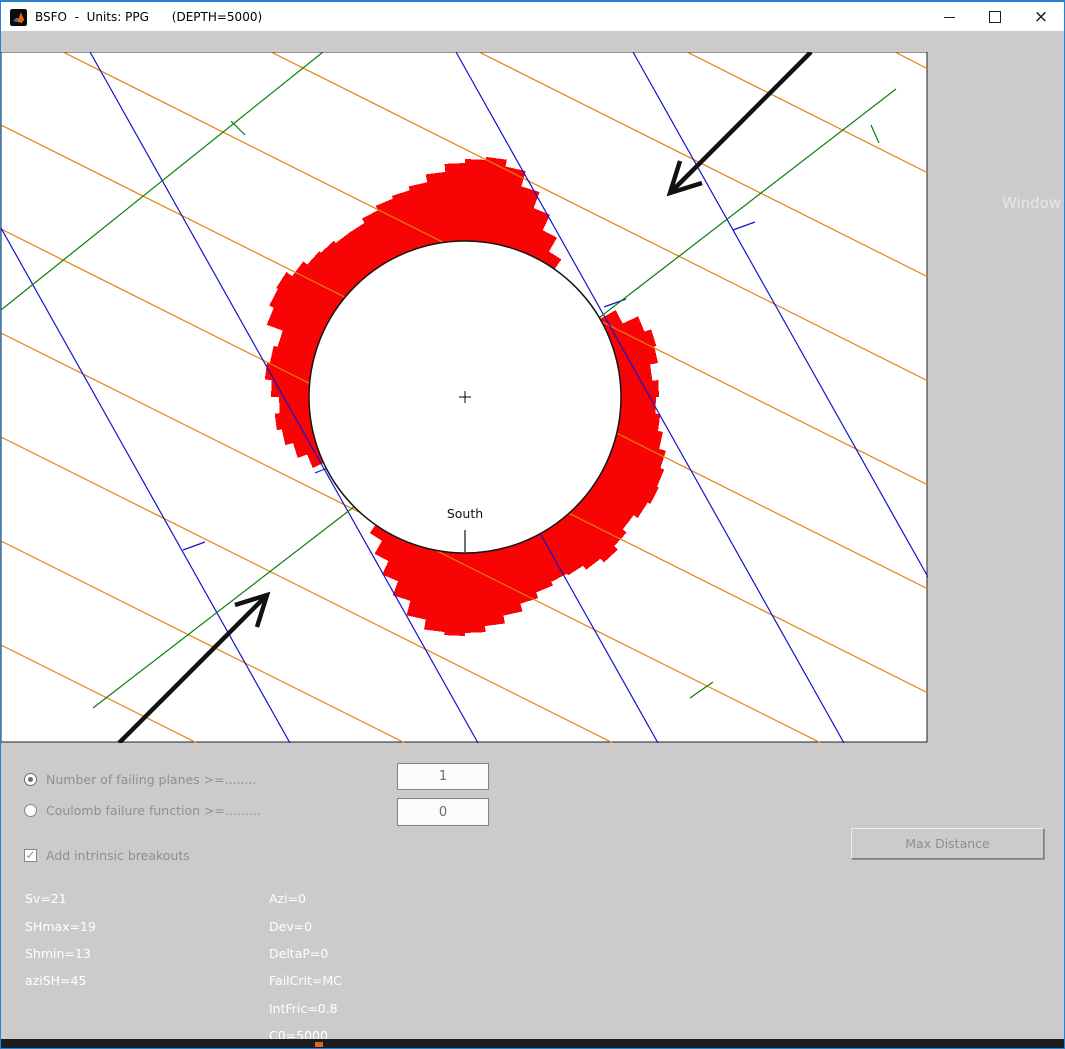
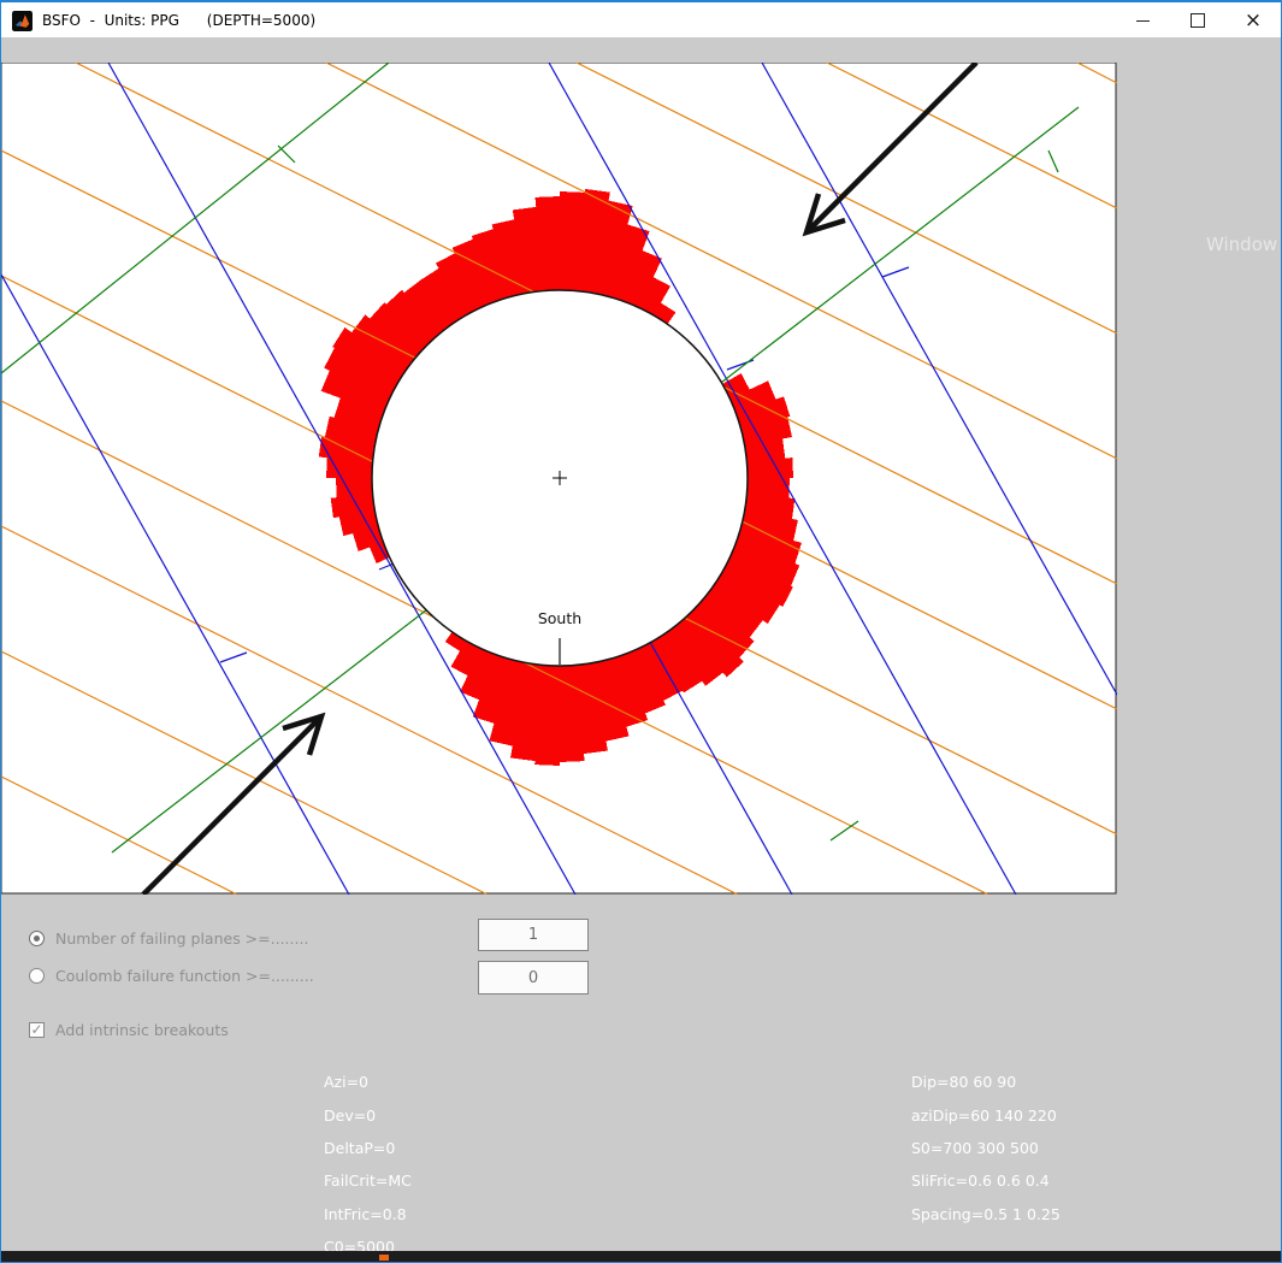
  BSFO - Units: PPG (DEPTH=5000)
  ×
  South
  Window
  Number of failing planes >=........
  1
  Coulomb failure function >=.........
  0
  ✓
  Add intrinsic breakouts
- Max Distance
- Sv=21
- SHmax=19
- Shmin=13
- aziSH=45
  Azi=0
  Dev=0
  DeltaP=0
  FailCrit=MC
  IntFric=0.8
  C0=5000
+ Dip=80 60 90
+ aziDip=60 140 220
+ S0=700 300 500
+ SliFric=0.6 0.6 0.4
+ Spacing=0.5 1 0.25
